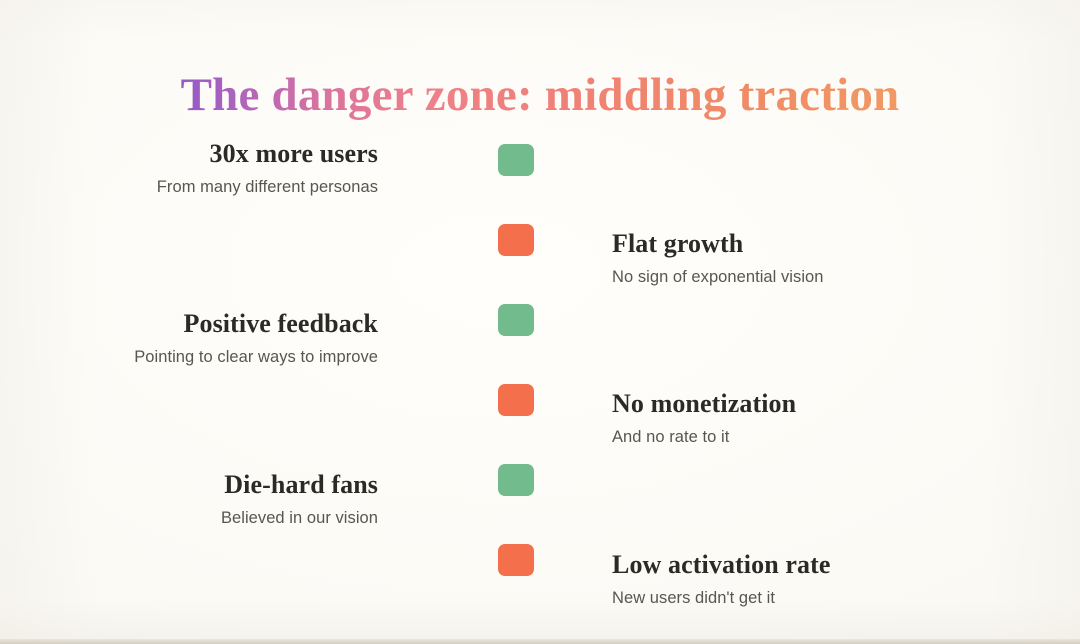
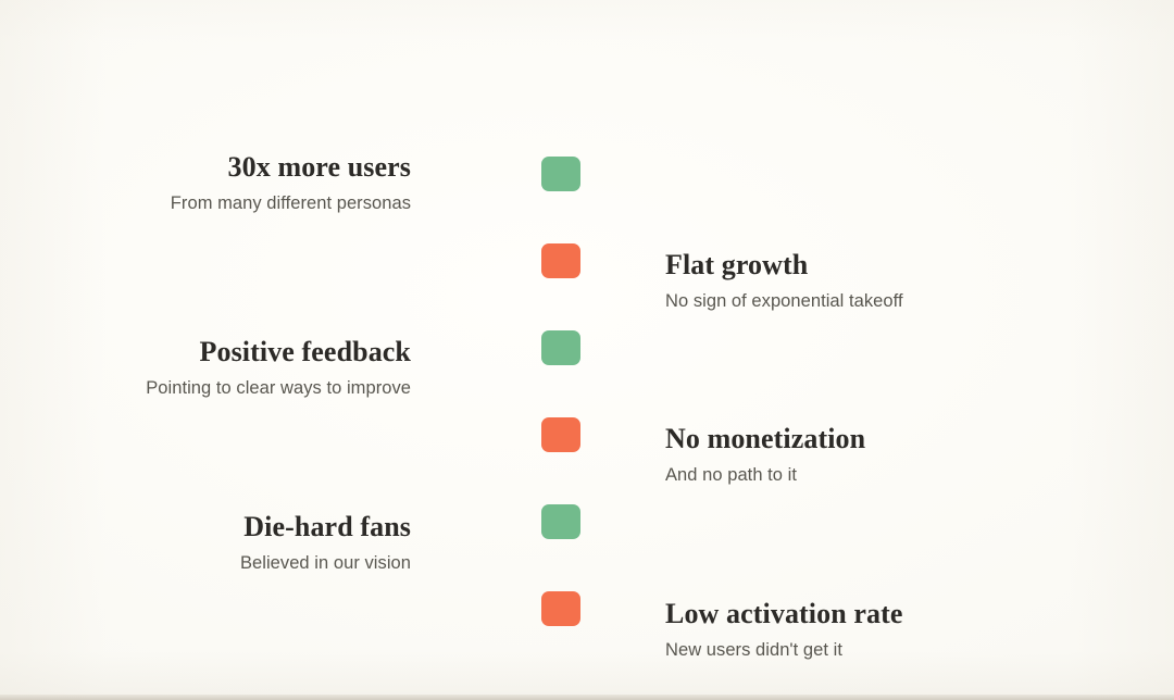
- The danger zone: middling traction
  30x more users
  From many different personas
  Flat growth
- No sign of exponential vision
+ No sign of exponential takeoff
  Positive feedback
  Pointing to clear ways to improve
  No monetization
- And no rate to it
+ And no path to it
  Die-hard fans
  Believed in our vision
  Low activation rate
  New users didn't get it
